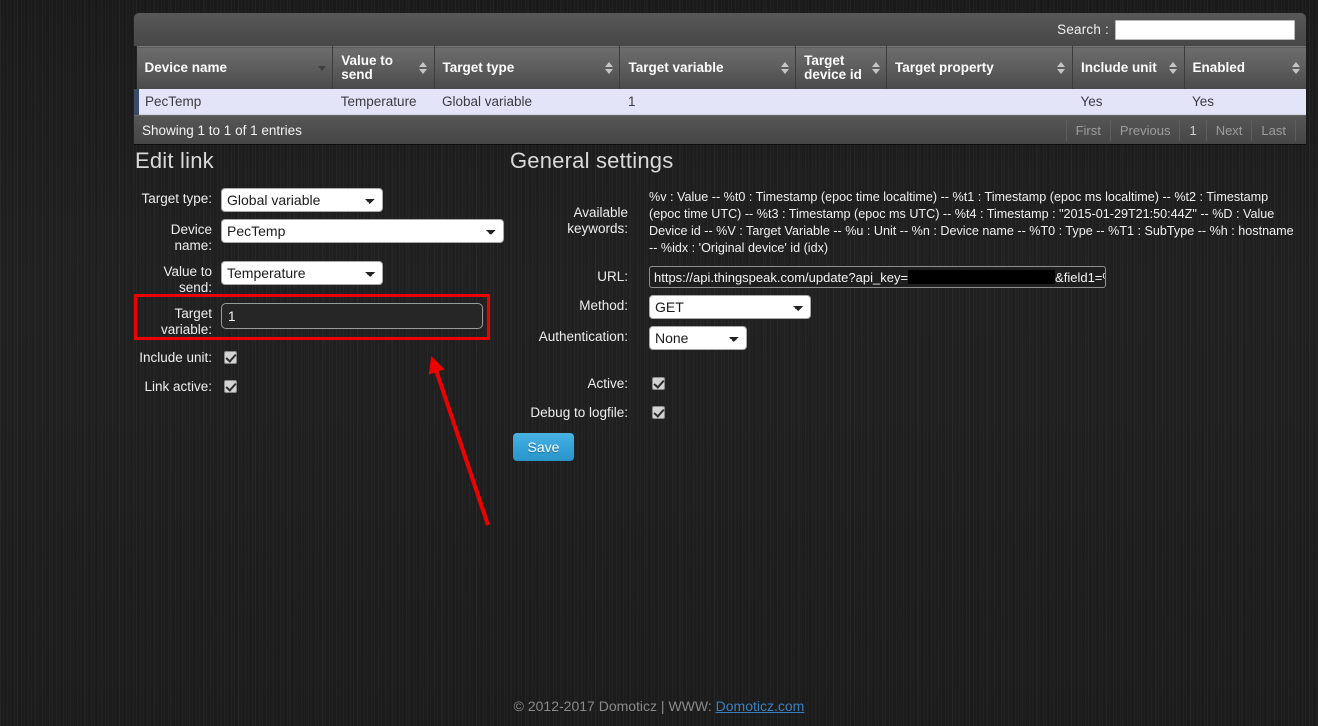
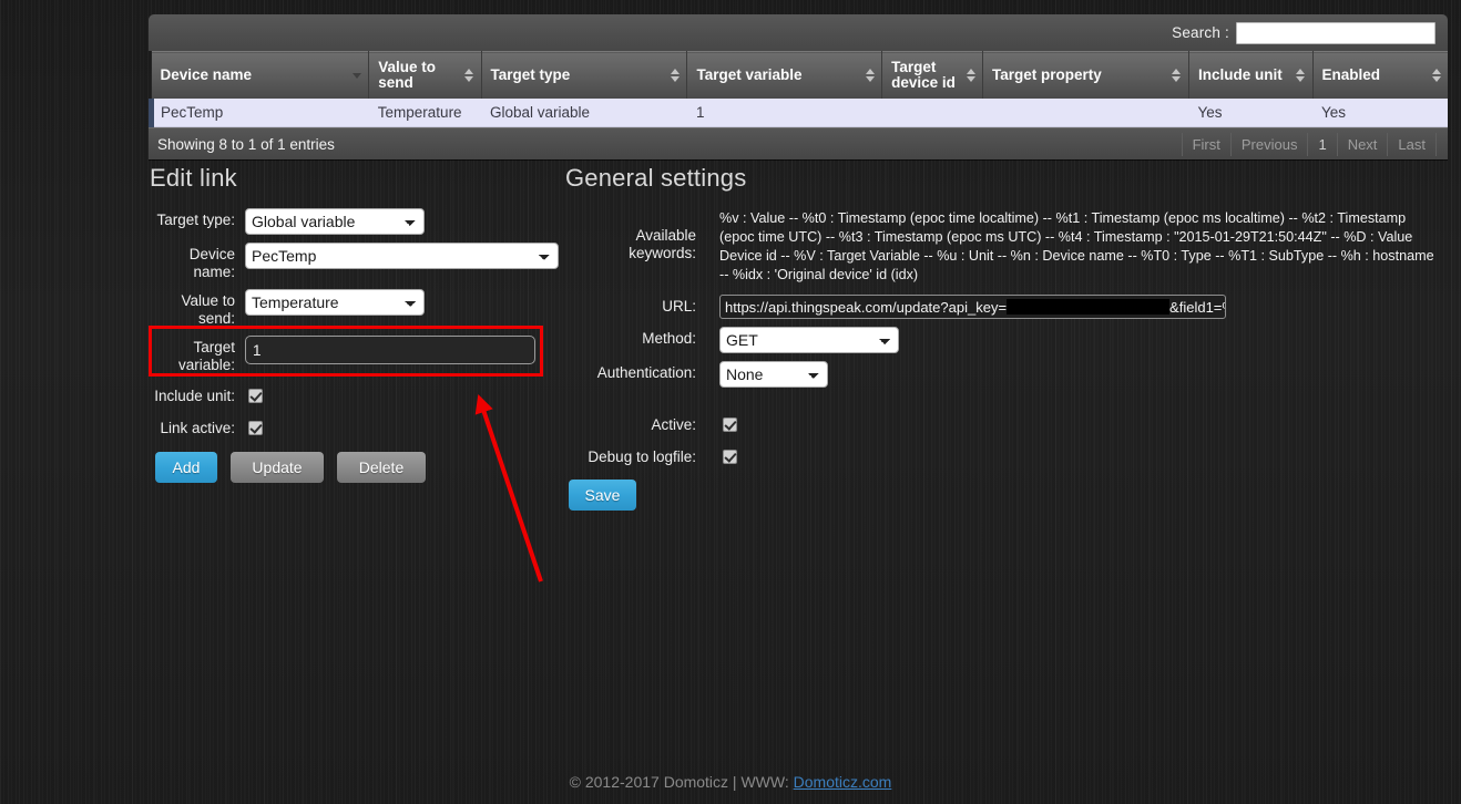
  Search :
  Device name	Value to send	Target type	Target variable	Target device id	Target property	Include unit	Enabled
  PecTemp	Temperature	Global variable	1			Yes	Yes
- Showing 1 to 1 of 1 entries
+ Showing 8 to 1 of 1 entries
  First
  Previous
  1
  Next
  Last
  Edit link
  Target type:
  Global variable
  Device name:
  PecTemp
  Value to send:
  Temperature
  Target variable:
  1
  Include unit:
  Link active:
+ Add
+ Update
+ Delete
  General settings
  Available keywords:
  %v : Value -- %t0 : Timestamp (epoc time localtime) -- %t1 : Timestamp (epoc ms localtime) -- %t2 : Timestamp (epoc time UTC) -- %t3 : Timestamp (epoc ms UTC) -- %t4 : Timestamp : "2015-01-29T21:50:44Z" -- %D : Value Device id -- %V : Target Variable -- %u : Unit -- %n : Device name -- %T0 : Type -- %T1 : SubType -- %h : hostname -- %idx : 'Original device' id (idx)
  URL:
  https://api.thingspeak.com/update?api_key=
  &field1=
  Method:
  GET
  Authentication:
  None
  Active:
  Debug to logfile:
  Save
  © 2012-2017 Domoticz | WWW: Domoticz.com
